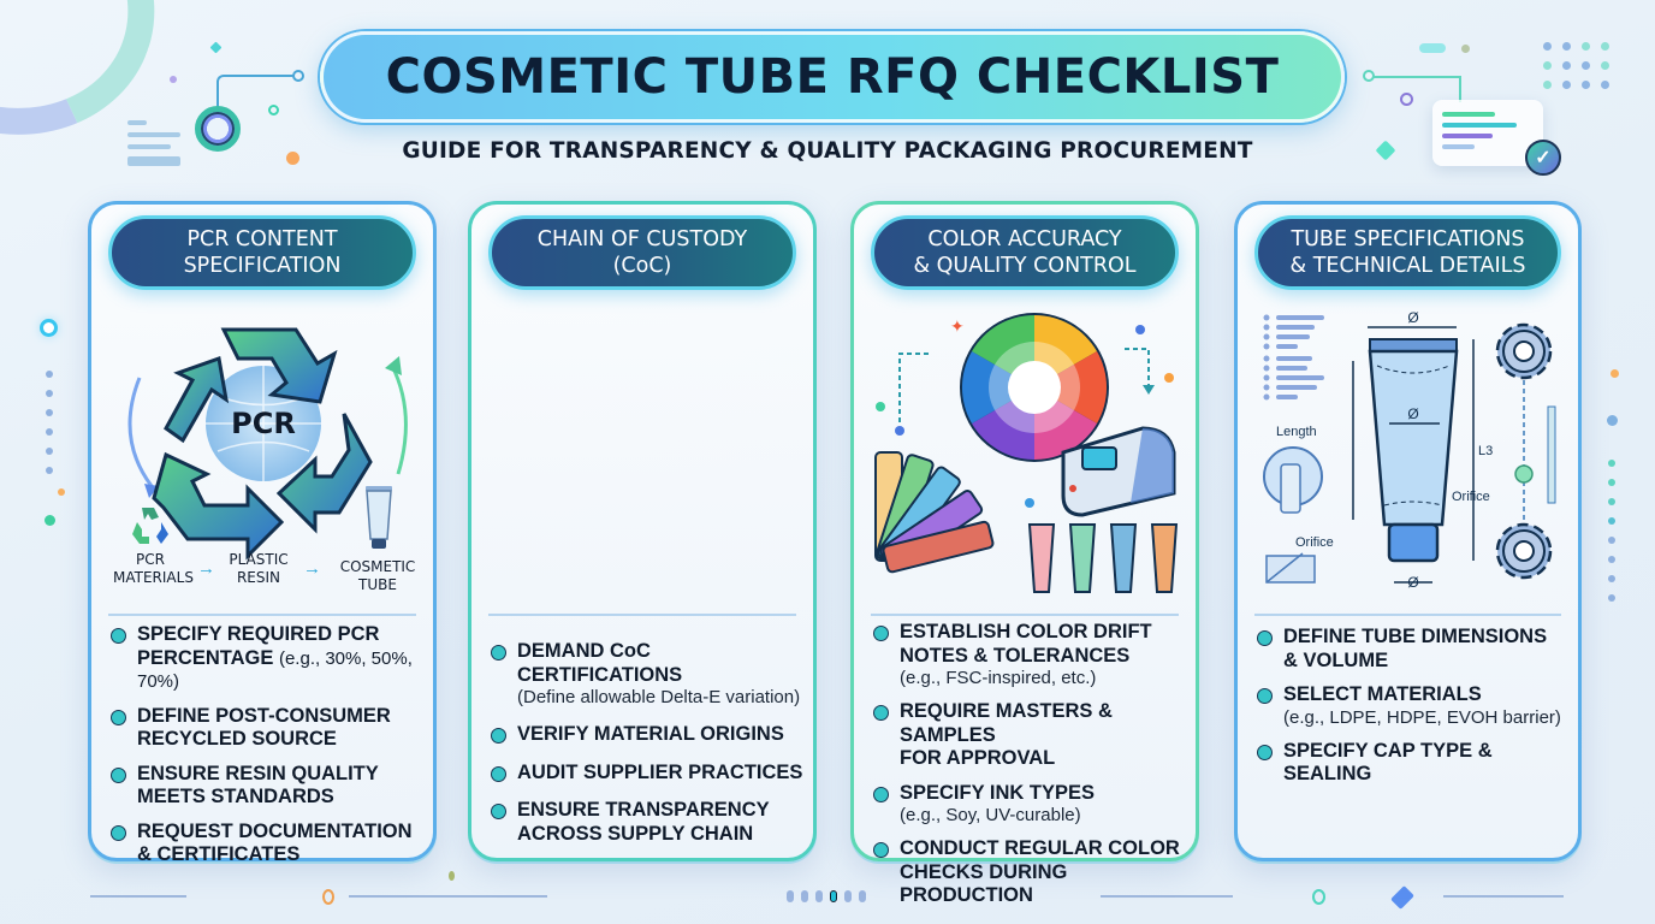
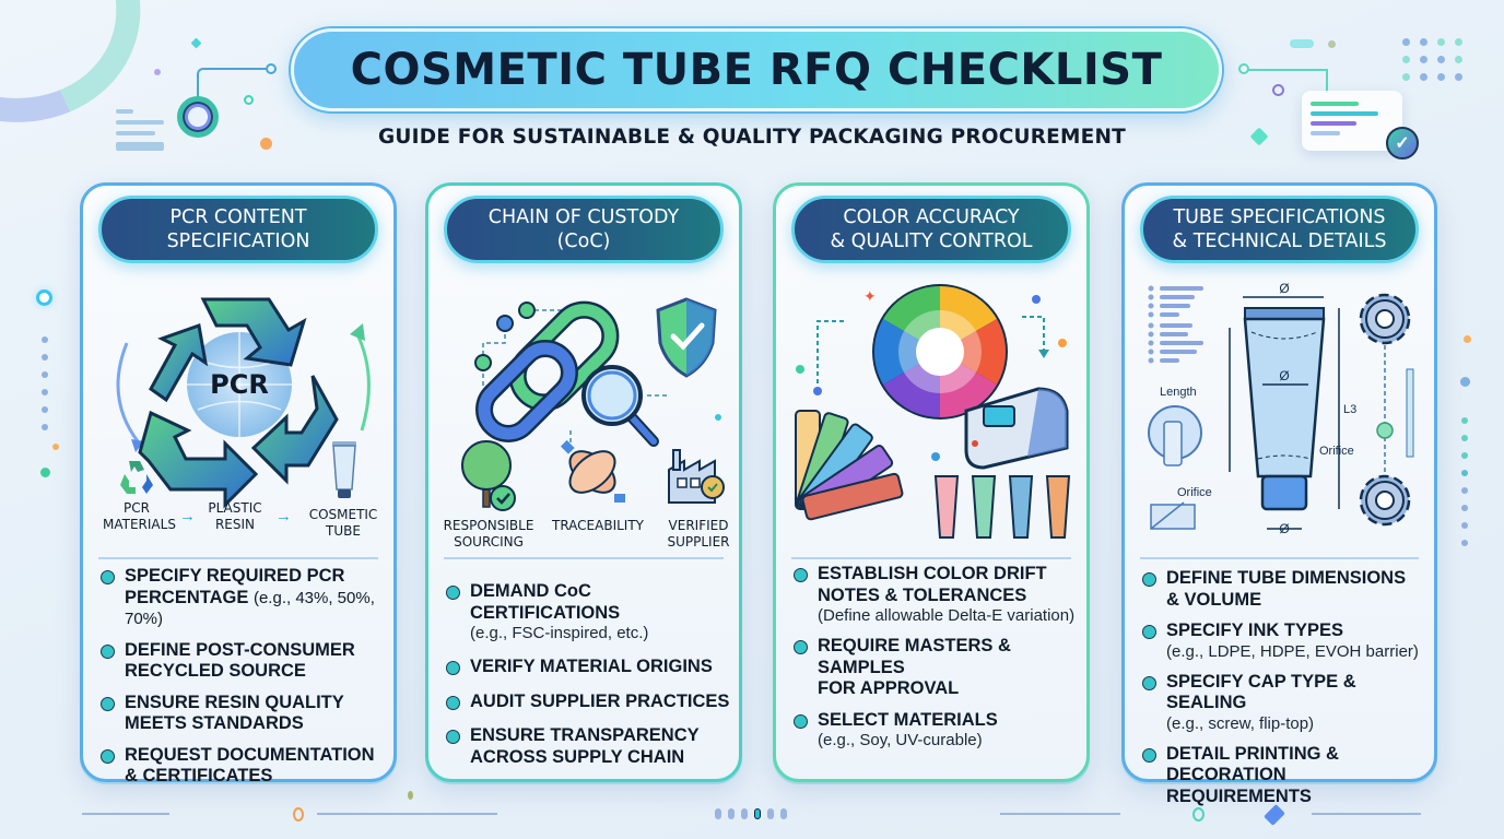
  ✓
  COSMETIC TUBE RFQ CHECKLIST
- GUIDE FOR TRANSPARENCY & QUALITY PACKAGING PROCUREMENT
+ GUIDE FOR SUSTAINABLE & QUALITY PACKAGING PROCUREMENT
  PCR CONTENT
  SPECIFICATION
  PCR
  PCR
  MATERIALS
  →
  PLASTIC
  RESIN
  →
  COSMETIC
  TUBE
  SPECIFY REQUIRED PCR
- PERCENTAGE (e.g., 30%, 50%, 70%)
+ PERCENTAGE (e.g., 43%, 50%, 70%)
  DEFINE POST-CONSUMER
  RECYCLED SOURCE
  ENSURE RESIN QUALITY
  MEETS STANDARDS
  REQUEST DOCUMENTATION
  & CERTIFICATES
  CHAIN OF CUSTODY
  (CoC)
+ RESPONSIBLE
+ SOURCING
+ TRACEABILITY
+ VERIFIED
+ SUPPLIER
  DEMAND CoC CERTIFICATIONS
- (Define allowable Delta-E variation)
+ (e.g., FSC-inspired, etc.)
  VERIFY MATERIAL ORIGINS
  AUDIT SUPPLIER PRACTICES
  ENSURE TRANSPARENCY
  ACROSS SUPPLY CHAIN
  COLOR ACCURACY
  & QUALITY CONTROL
  ✦
  ESTABLISH COLOR DRIFT
  NOTES & TOLERANCES
- (e.g., FSC-inspired, etc.)
+ (Define allowable Delta-E variation)
  REQUIRE MASTERS & SAMPLES
  FOR APPROVAL
- SPECIFY INK TYPES
+ SELECT MATERIALS
  (e.g., Soy, UV-curable)
- CONDUCT REGULAR COLOR
- CHECKS DURING PRODUCTION
  TUBE SPECIFICATIONS
  & TECHNICAL DETAILS
  Ø
  Ø
  Ø
  Length
  L3
  Orifice
  Orifice
  DEFINE TUBE DIMENSIONS
  & VOLUME
- SELECT MATERIALS
+ SPECIFY INK TYPES
  (e.g., LDPE, HDPE, EVOH barrier)
  SPECIFY CAP TYPE & SEALING
+ (e.g., screw, flip-top)
+ DETAIL PRINTING &
+ DECORATION REQUIREMENTS
